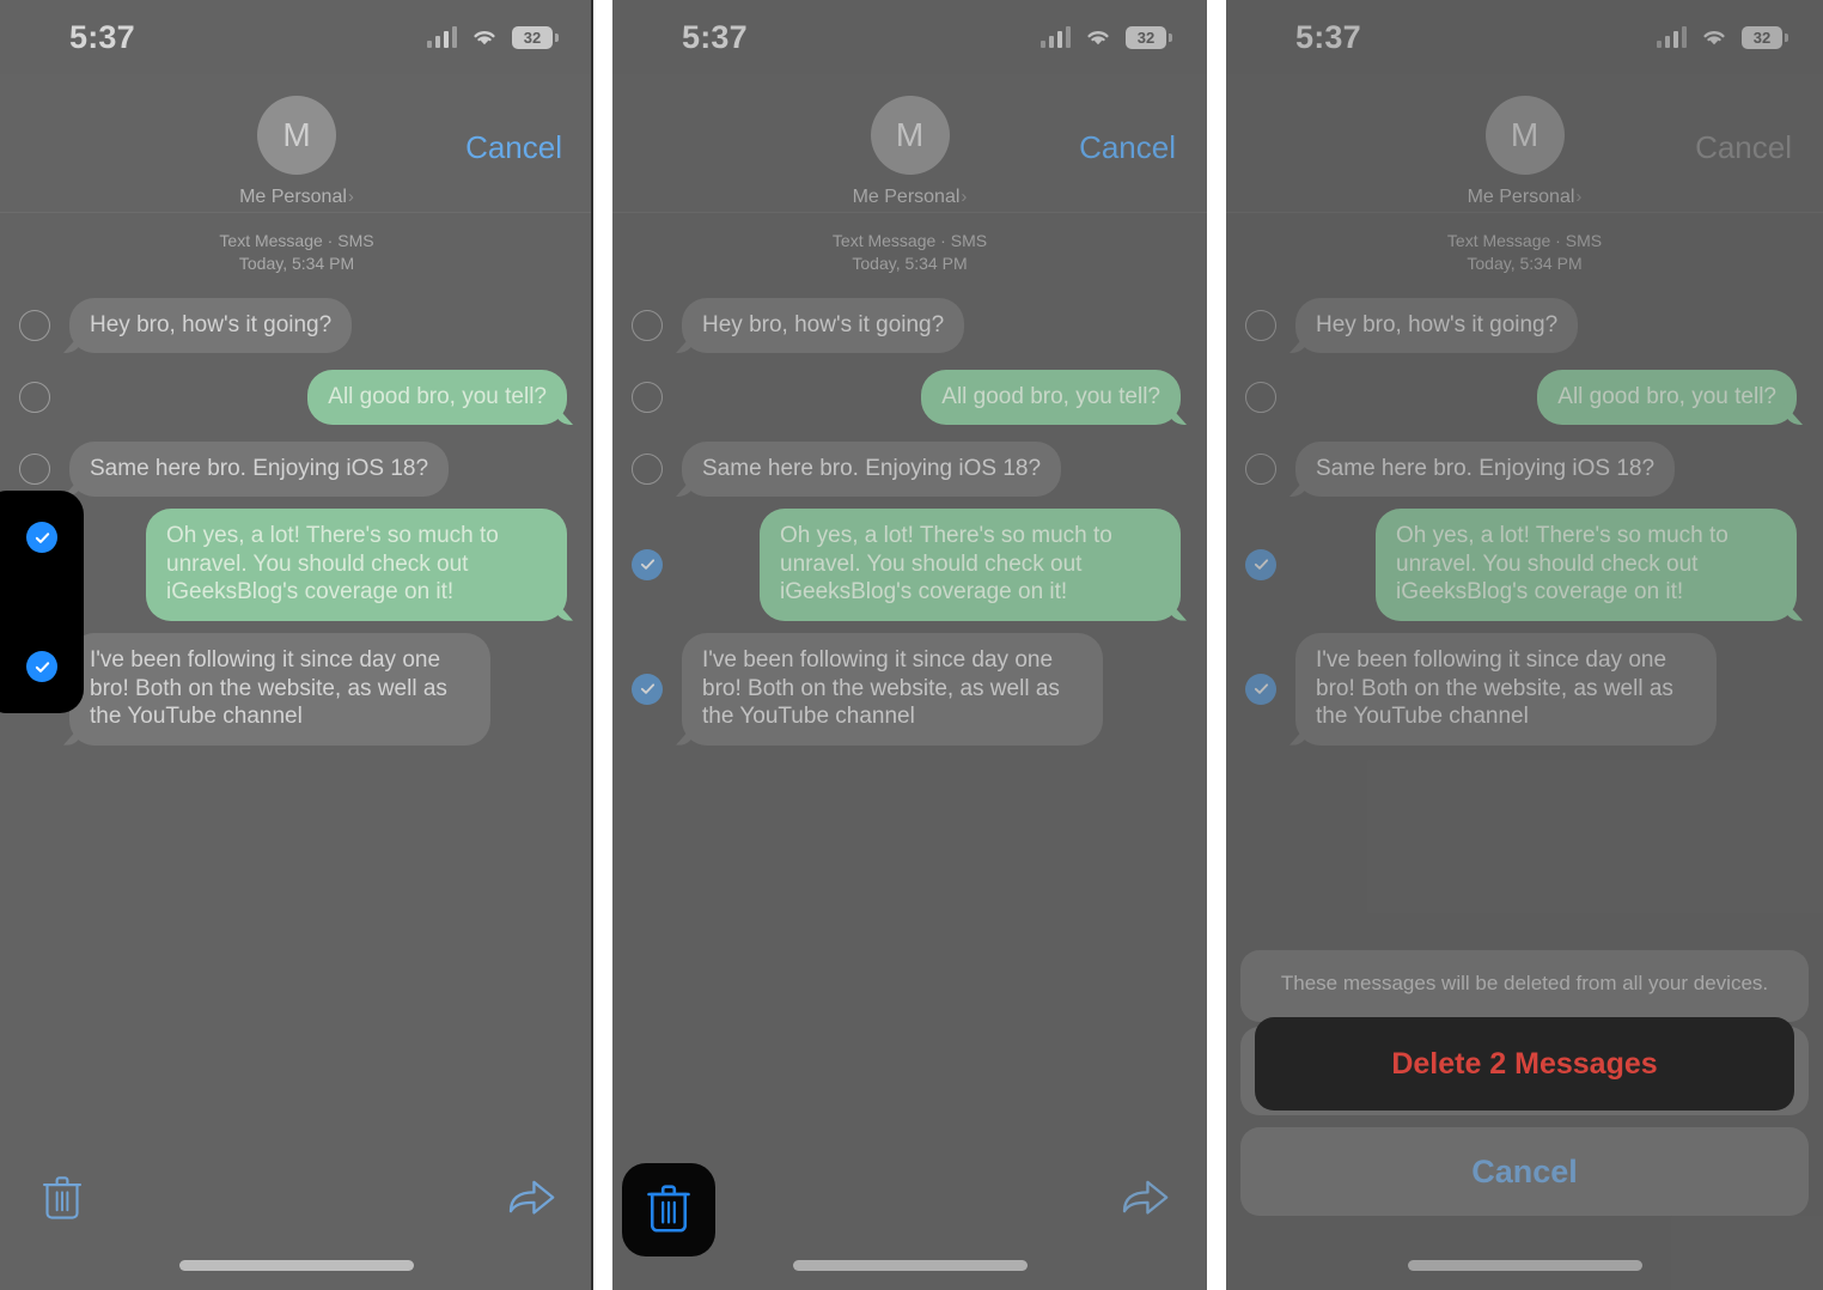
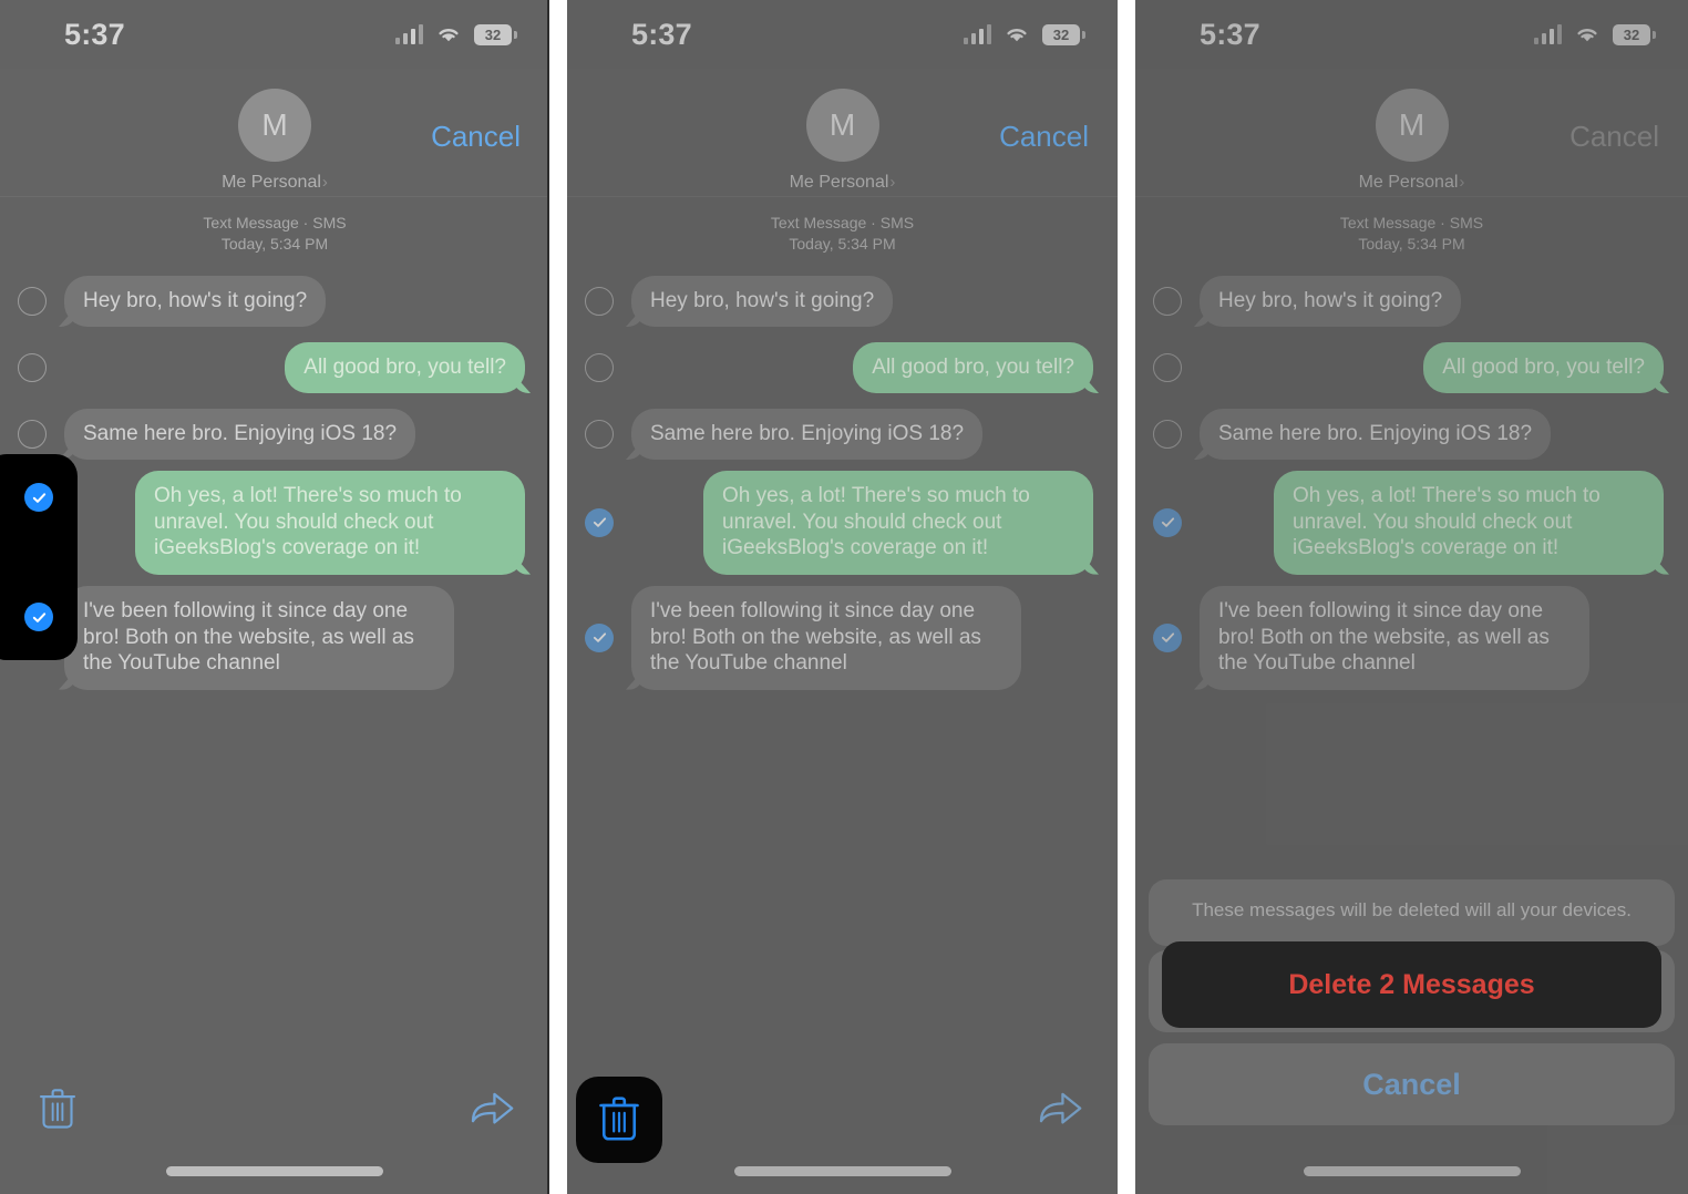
  5:37
  32
  M
  Me Personal›
  Cancel
  Text Message · SMS
  Today, 5:34 PM
  Hey bro, how's it going?
  All good bro, you tell?
  Same here bro. Enjoying iOS 18?
  Oh yes, a lot! There's so much to unravel. You should check out iGeeksBlog's coverage on it!
  I've been following it since day one bro! Both on the website, as well as the YouTube channel
  5:37
  32
  M
  Me Personal›
  Cancel
  Text Message · SMS
  Today, 5:34 PM
  Hey bro, how's it going?
  All good bro, you tell?
  Same here bro. Enjoying iOS 18?
  Oh yes, a lot! There's so much to unravel. You should check out iGeeksBlog's coverage on it!
  I've been following it since day one bro! Both on the website, as well as the YouTube channel
  5:37
  32
  M
  Me Personal›
  Cancel
  Text Message · SMS
  Today, 5:34 PM
  Hey bro, how's it going?
  All good bro, you tell?
  Same here bro. Enjoying iOS 18?
  Oh yes, a lot! There's so much to unravel. You should check out iGeeksBlog's coverage on it!
  I've been following it since day one bro! Both on the website, as well as the YouTube channel
- These messages will be deleted from all your devices.
+ These messages will be deleted will all your devices.
  Cancel
  Delete 2 Messages
